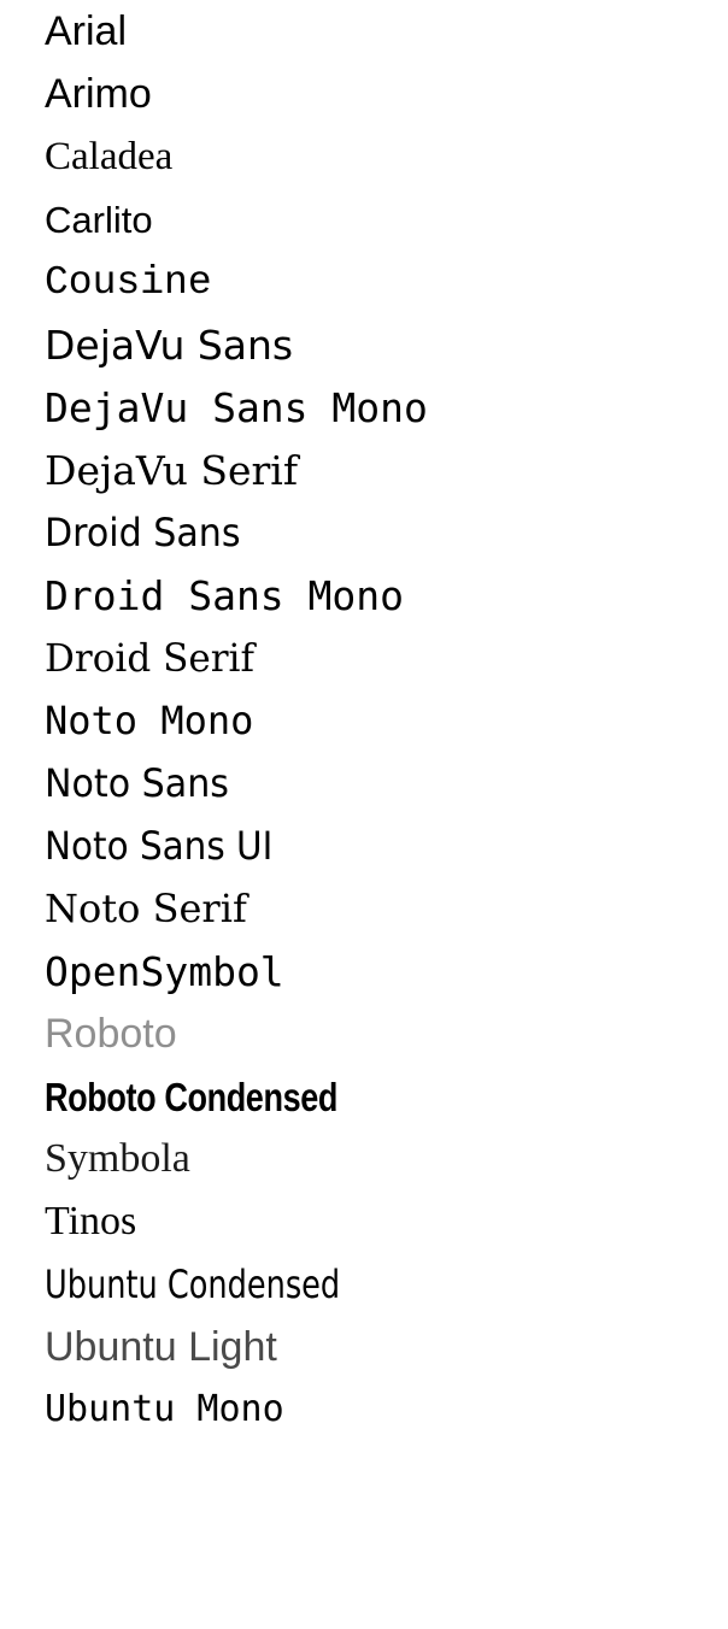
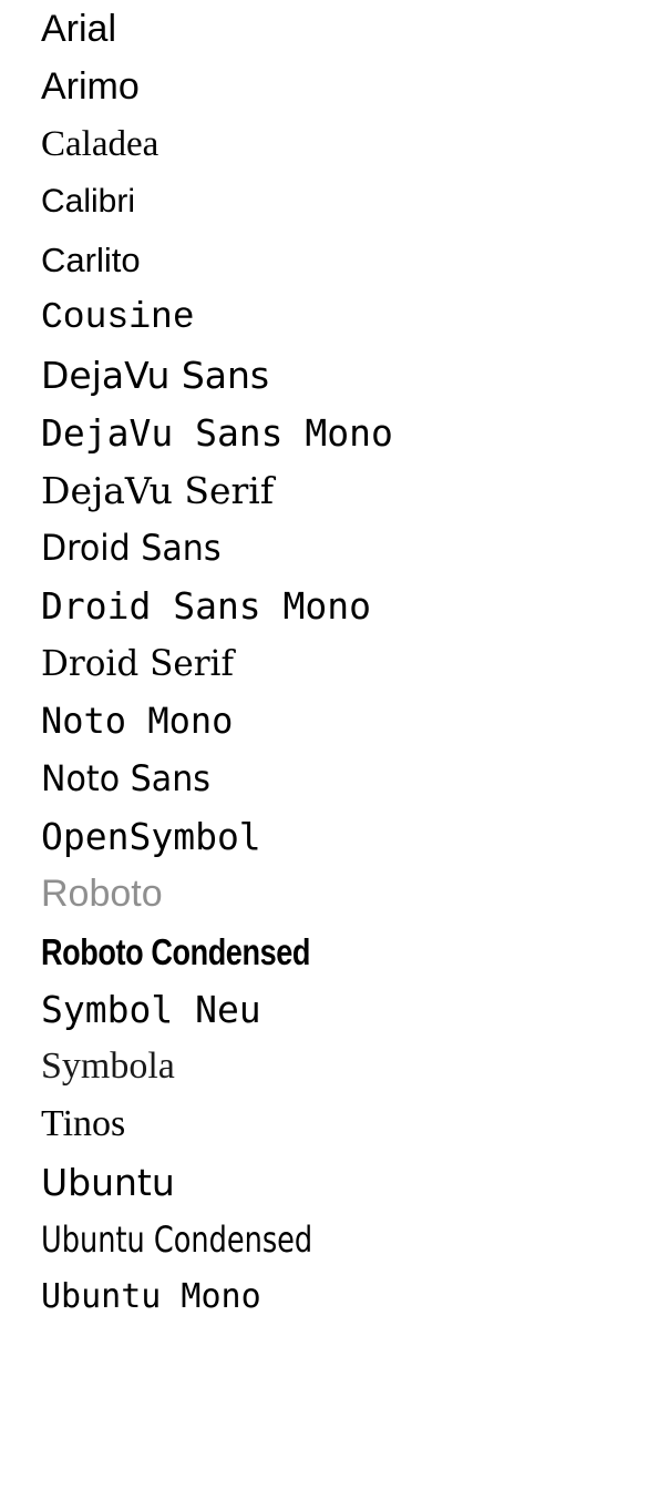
  Arial
  Arimo
  Caladea
+ Calibri
  Carlito
  Cousine
  DejaVu Sans
  DejaVu Sans Mono
  DejaVu Serif
  Droid Sans
  Droid Sans Mono
  Droid Serif
  Noto Mono
  Noto Sans
- Noto Sans UI
- Noto Serif
  OpenSymbol
  Roboto
  Roboto Condensed
+ Symbol Neu
  Symbola
  Tinos
+ Ubuntu
  Ubuntu Condensed
- Ubuntu Light
  Ubuntu Mono
